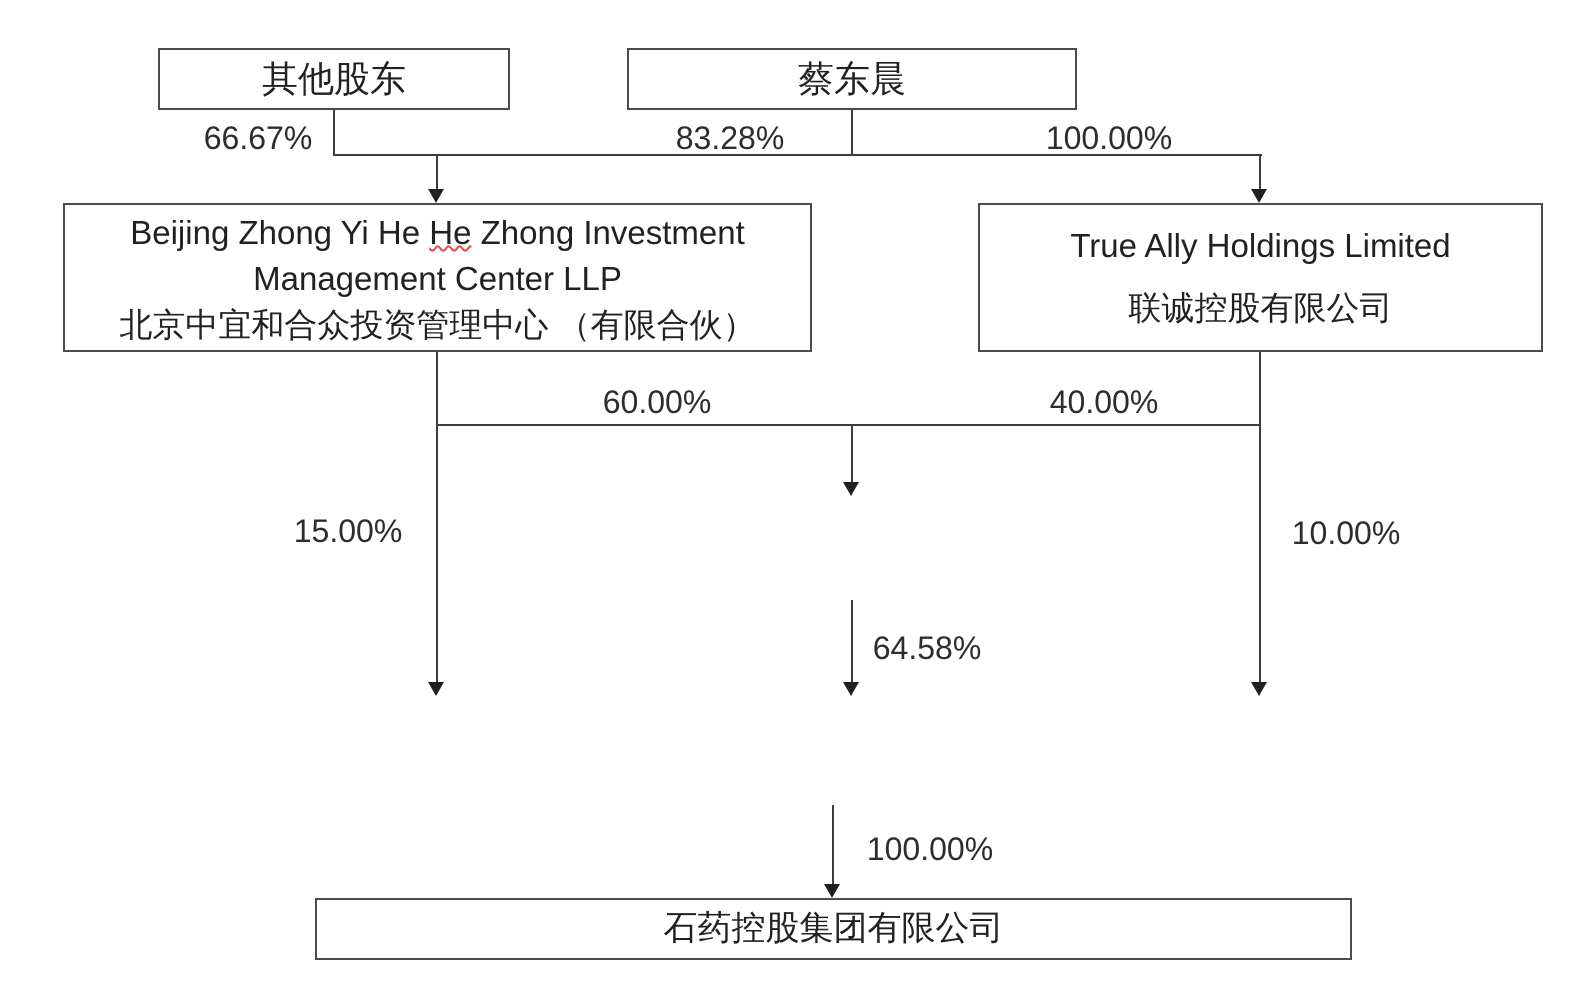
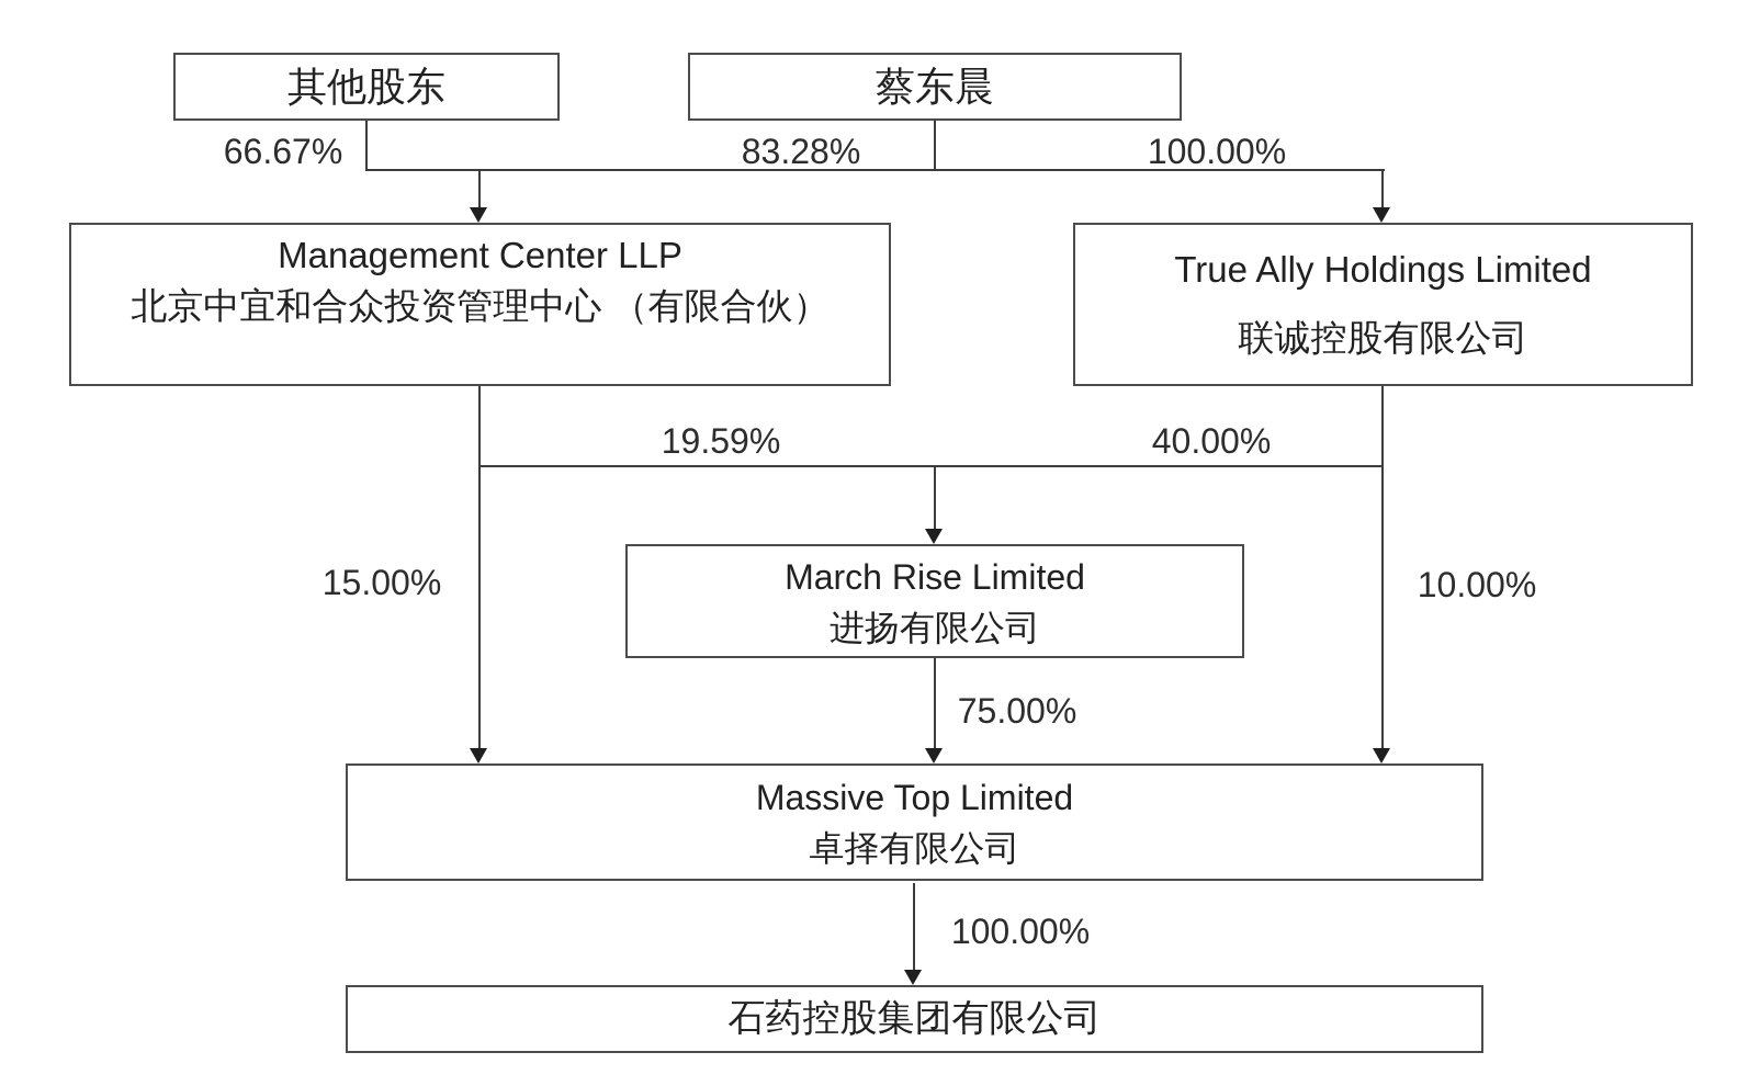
  其他股东
  蔡东晨
- Beijing Zhong Yi He He Zhong Investment
  Management Center LLP
  北京中宜和合众投资管理中心 （有限合伙）
  True Ally Holdings Limited
  联诚控股有限公司
+ March Rise Limited
+ 进扬有限公司
+ Massive Top Limited
+ 卓择有限公司
  石药控股集团有限公司
  66.67%
  83.28%
  100.00%
- 60.00%
+ 19.59%
  40.00%
  15.00%
  10.00%
- 64.58%
+ 75.00%
  100.00%
